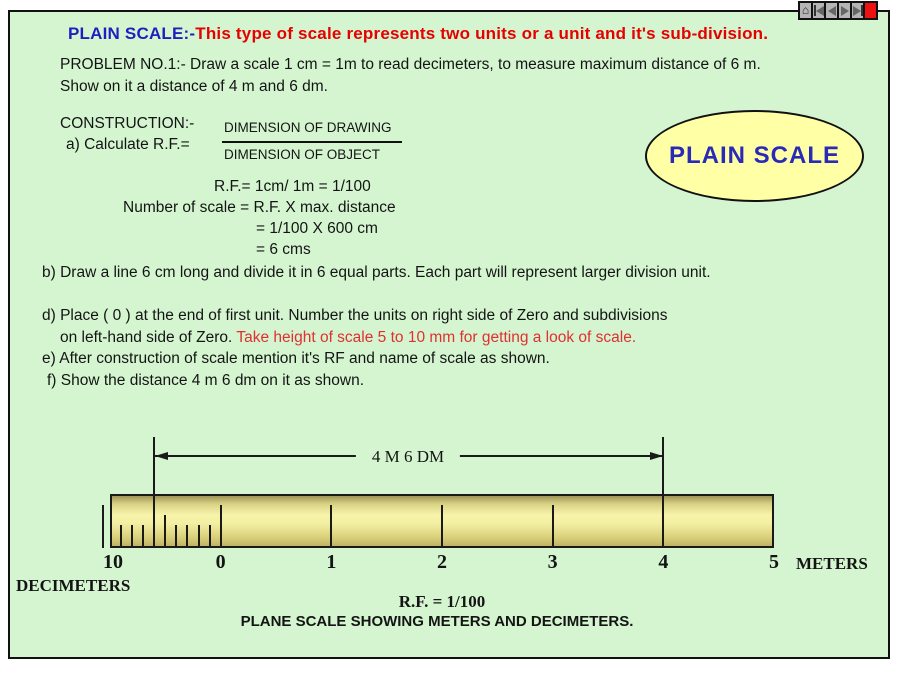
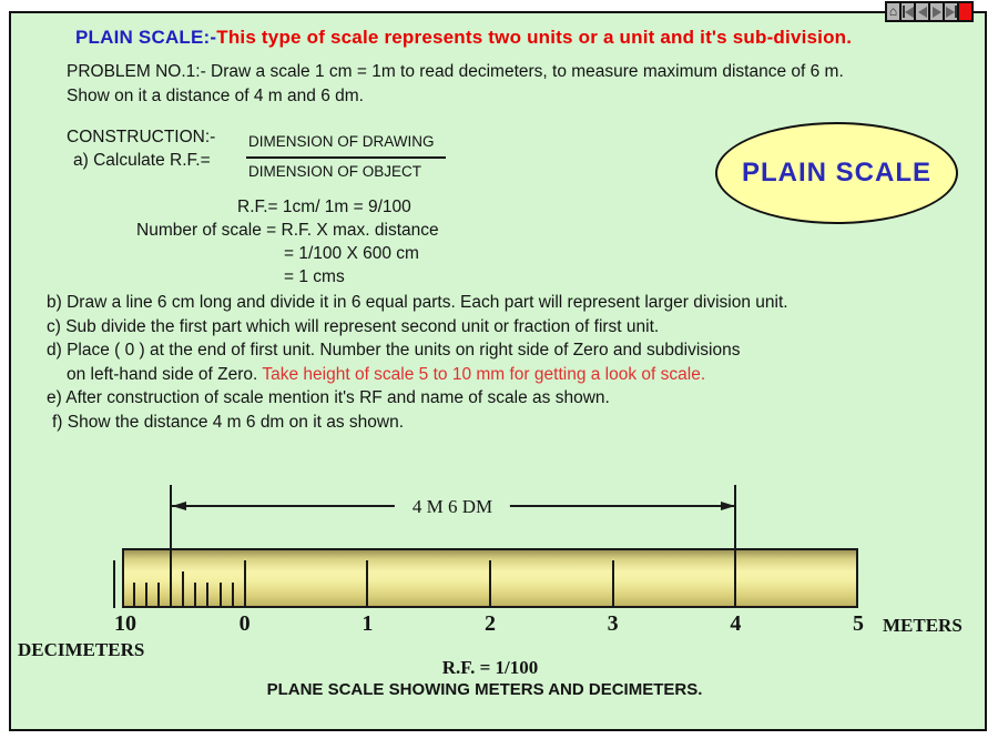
  ⌂
  PLAIN SCALE:-This type of scale represents two units or a unit and it's sub-division.
  PROBLEM NO.1:- Draw a scale 1 cm = 1m to read decimeters, to measure maximum distance of 6 m.
  Show on it a distance of 4 m and 6 dm.
  CONSTRUCTION:-
  a) Calculate R.F.=
  DIMENSION OF DRAWING
  DIMENSION OF OBJECT
  PLAIN SCALE
- R.F.= 1cm/ 1m = 1/100
+ R.F.= 1cm/ 1m = 9/100
  Number of scale = R.F. X max. distance
  = 1/100 X 600 cm
- = 6 cms
+ = 1 cms
  b) Draw a line 6 cm long and divide it in 6 equal parts. Each part will represent larger division unit.
+ c) Sub divide the first part which will represent second unit or fraction of first unit.
  d) Place ( 0 ) at the end of first unit. Number the units on right side of Zero and subdivisions
  on left-hand side of Zero. Take height of scale 5 to 10 mm for getting a look of scale.
  e) After construction of scale mention it's RF and name of scale as shown.
  f) Show the distance 4 m 6 dm on it as shown.
  4 M 6 DM
  METERS
  DECIMETERS
  R.F. = 1/100
  PLANE SCALE SHOWING METERS AND DECIMETERS.
  10
  0
  1
  2
  3
  4
  5
